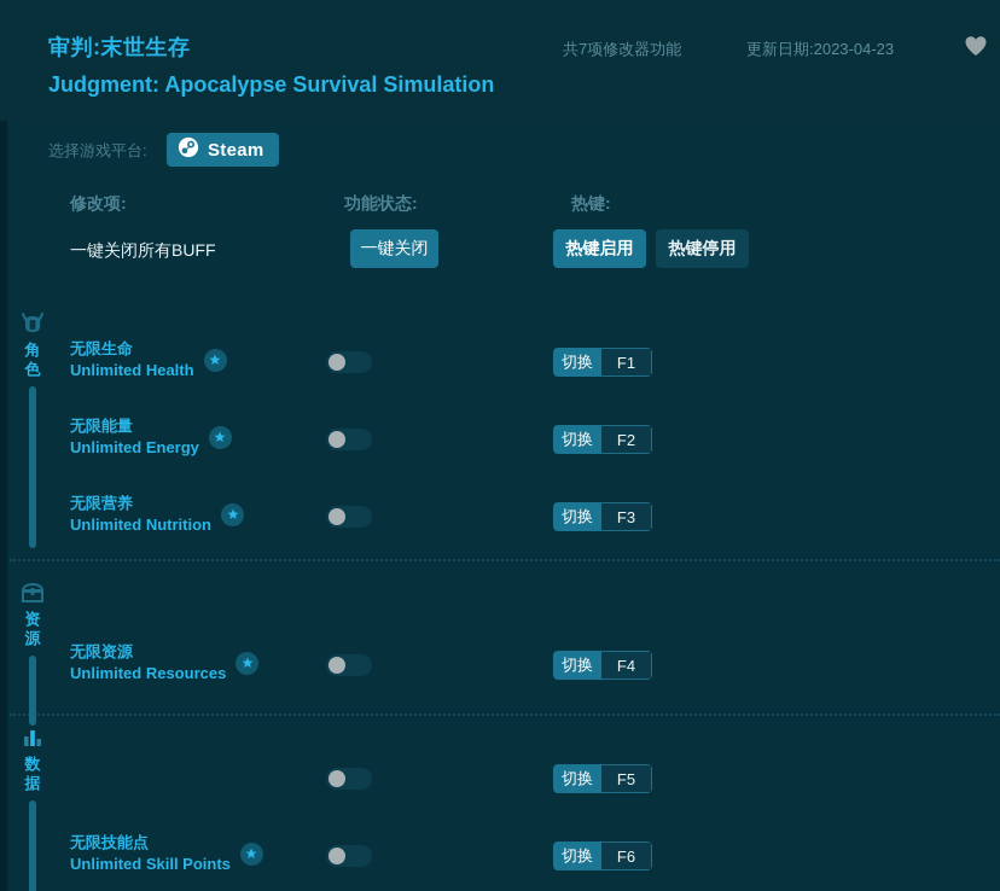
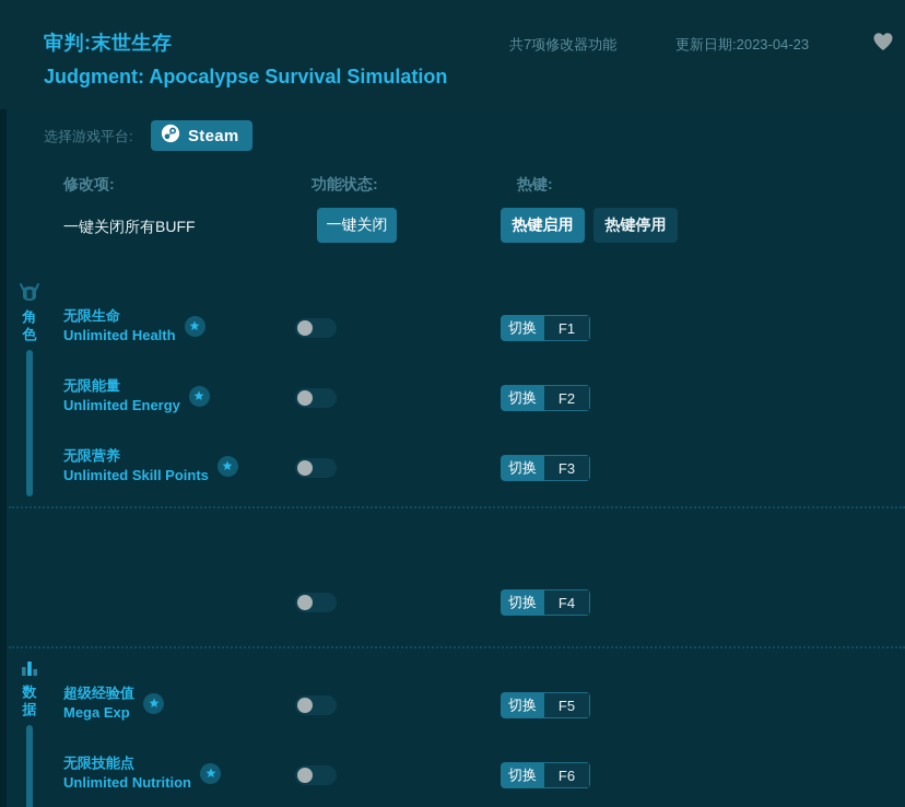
  审判:末世生存
  Judgment: Apocalypse Survival Simulation
  共7项修改器功能
  更新日期:2023-04-23
  选择游戏平台:
  Steam
  修改项:
  功能状态:
  热键:
  一键关闭所有BUFF
  一键关闭
  热键启用
  热键停用
  角色
  无限生命
  Unlimited Health
  切换
  F1
  无限能量
  Unlimited Energy
  切换
  F2
  无限营养
- Unlimited Nutrition
+ Unlimited Skill Points
  切换
  F3
- 资源
- 无限资源
- Unlimited Resources
  切换
  F4
  数据
+ 超级经验值
+ Mega Exp
  切换
  F5
  无限技能点
- Unlimited Skill Points
+ Unlimited Nutrition
  切换
  F6
